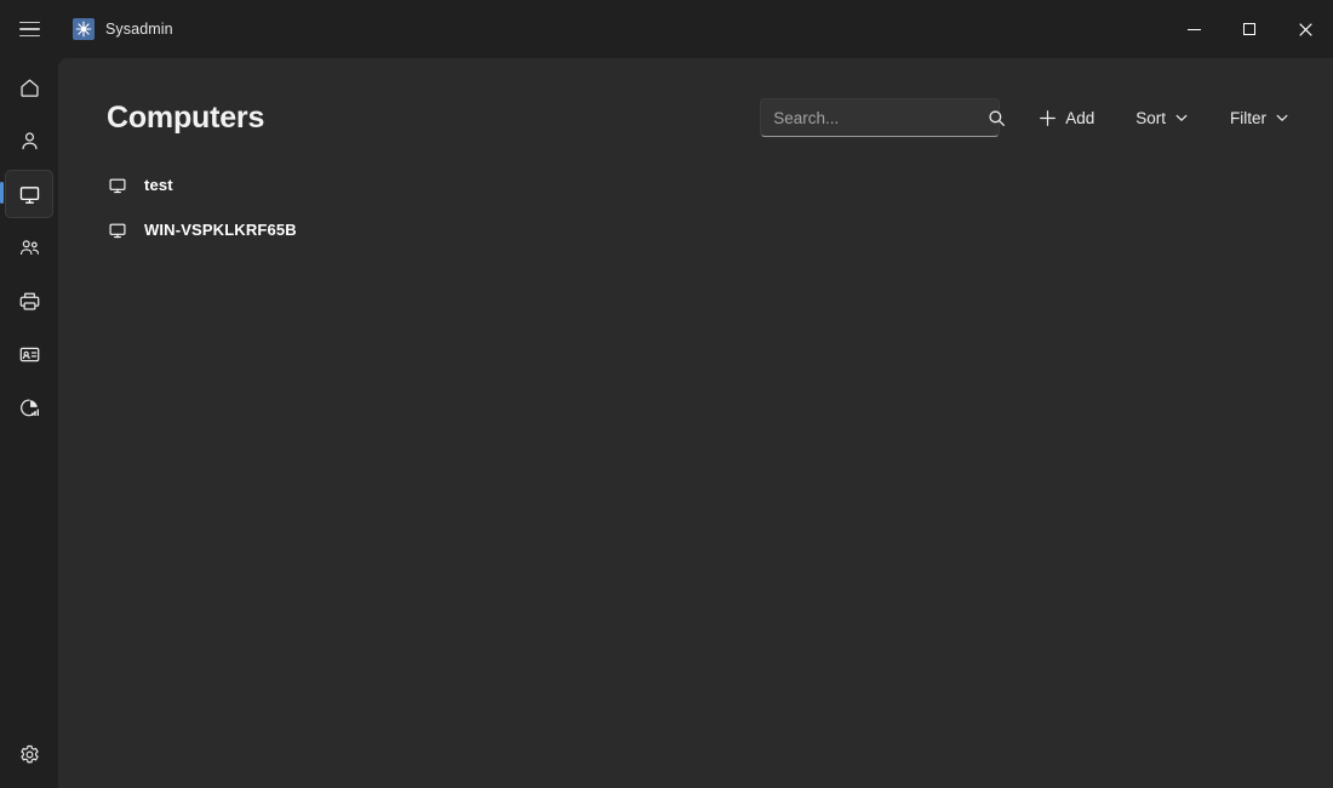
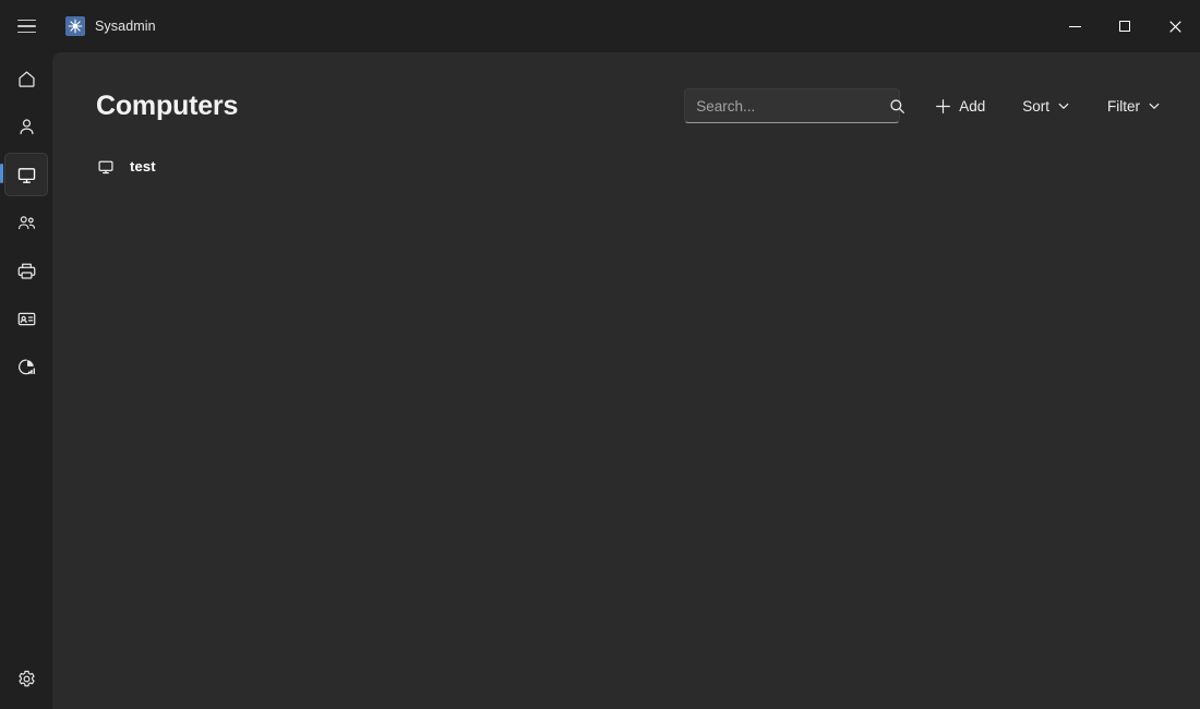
  Sysadmin
  Computers
  Search...
  Add
  Sort
  Filter
  test
- WIN-VSPKLKRF65B
